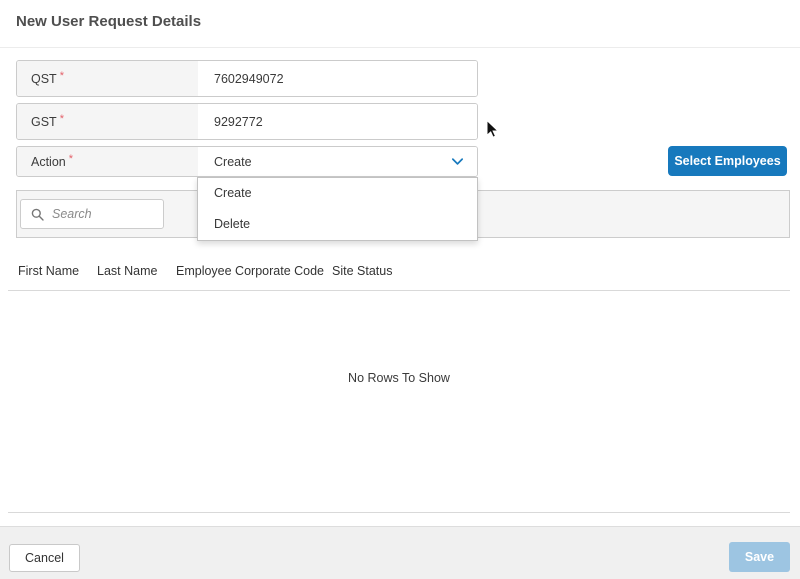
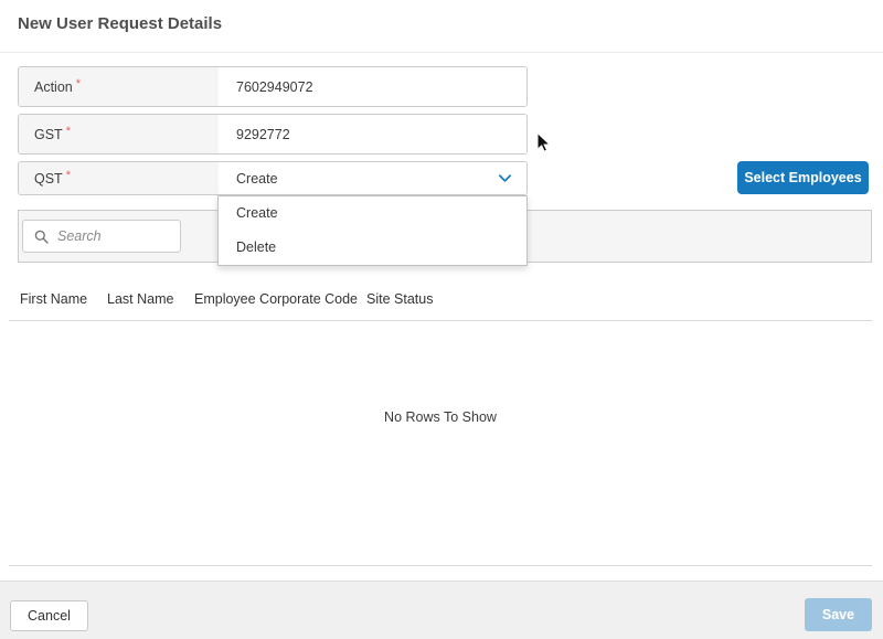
  New User Request Details
- QST
+ Action
  *
  7602949072
  GST
  *
  9292772
- Action
+ QST
  *
  Create
  Select Employees
  Search
  Create
  Delete
  First Name
  Last Name
  Employee Corporate Code
  Site Status
  No Rows To Show
  Cancel
  Save
